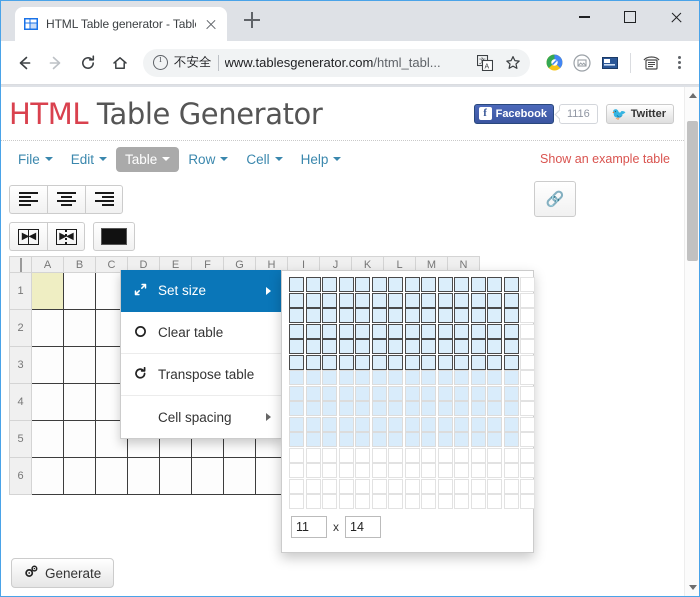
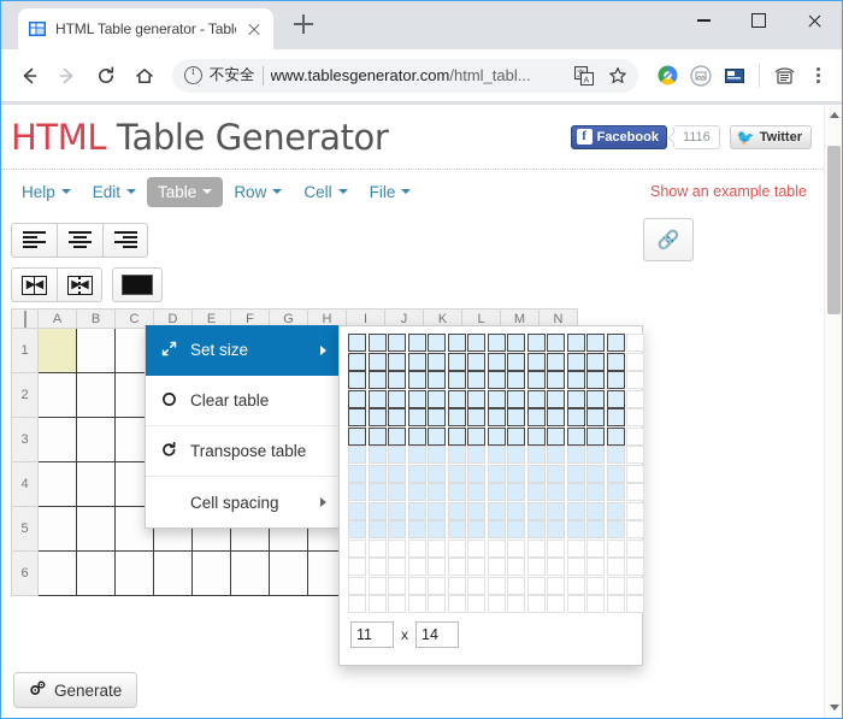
  HTML Table generator - Tabl
  不安全
  www.tablesgenerator.com/html_tabl...
  HTML Table Generator
  f
  Facebook
  1116
  🐦
  Twitter
- File
+ Help
  Edit
  Table
  Row
  Cell
- Help
+ File
  Show an example table
  🔗
  ▶◀
  ▶◀
  	A	B	C	D	E	F	G	H	I	J	K	L	M	N
  1
  2
  3
  4
  5
  6
  Generate
  Set size
  Clear table
  Transpose table
  Cell spacing
  11
  x
  14
